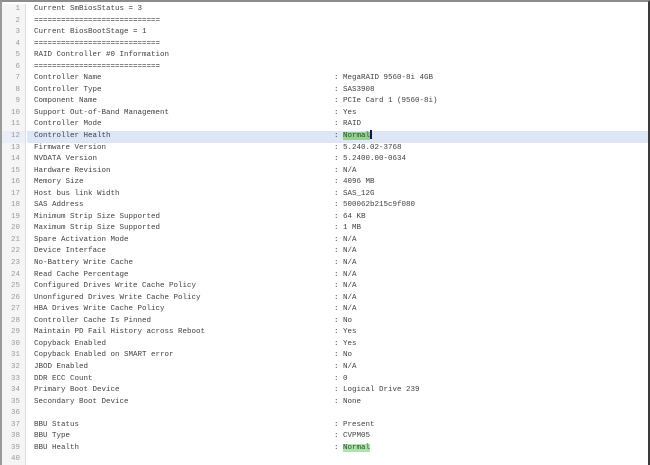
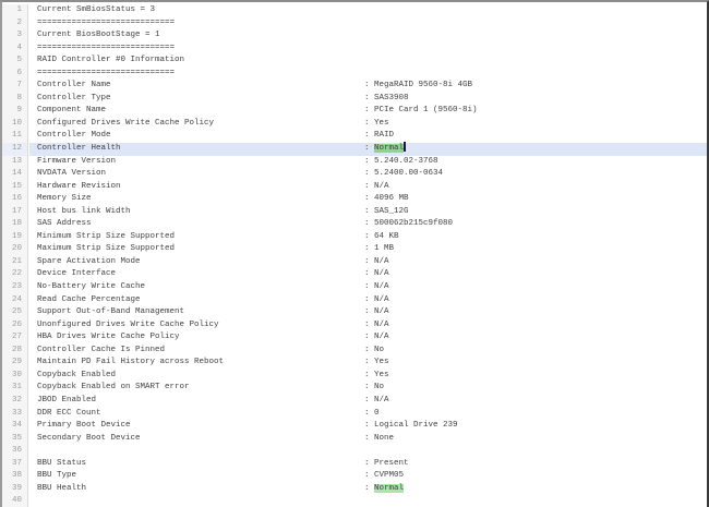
  Current SmBiosStatus = 3
  1
  ============================
  2
  Current BiosBootStage = 1
  3
  ============================
  4
  RAID Controller #0 Information
  5
  ============================
  6
  Controller Name
  : MegaRAID 9560-8i 4GB
  7
  Controller Type
  : SAS3908
  8
  Component Name
  : PCIe Card 1 (9560-8i)
  9
- Support Out-of-Band Management
+ Configured Drives Write Cache Policy
  : Yes
  10
  Controller Mode
  : RAID
  11
  Controller Health
  : Normal
  12
  Firmware Version
  : 5.240.02-3768
  13
  NVDATA Version
  : 5.2400.00-0634
  14
  Hardware Revision
  : N/A
  15
  Memory Size
  : 4096 MB
  16
  Host bus link Width
  : SAS_12G
  17
  SAS Address
  : 500062b215c9f080
  18
  Minimum Strip Size Supported
  : 64 KB
  19
  Maximum Strip Size Supported
  : 1 MB
  20
  Spare Activation Mode
  : N/A
  21
  Device Interface
  : N/A
  22
  No-Battery Write Cache
  : N/A
  23
  Read Cache Percentage
  : N/A
  24
- Configured Drives Write Cache Policy
+ Support Out-of-Band Management
  : N/A
  25
  Unonfigured Drives Write Cache Policy
  : N/A
  26
  HBA Drives Write Cache Policy
  : N/A
  27
  Controller Cache Is Pinned
  : No
  28
  Maintain PD Fail History across Reboot
  : Yes
  29
  Copyback Enabled
  : Yes
  30
  Copyback Enabled on SMART error
  : No
  31
  JBOD Enabled
  : N/A
  32
  DDR ECC Count
  : 0
  33
  Primary Boot Device
  : Logical Drive 239
  34
  Secondary Boot Device
  : None
  35
  36
  BBU Status
  : Present
  37
  BBU Type
  : CVPM05
  38
  BBU Health
  : Normal
  39
  40
